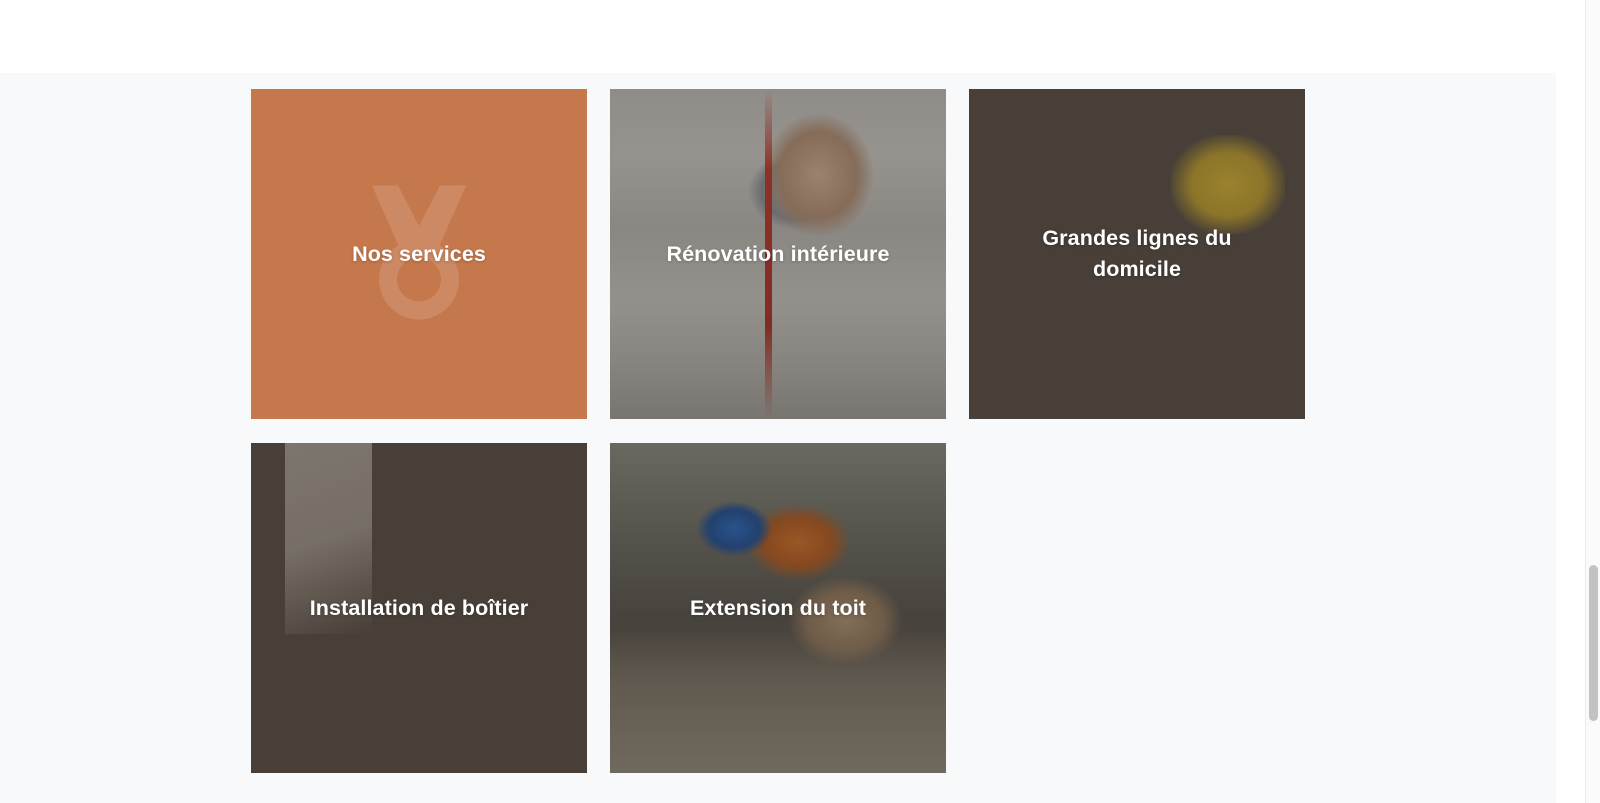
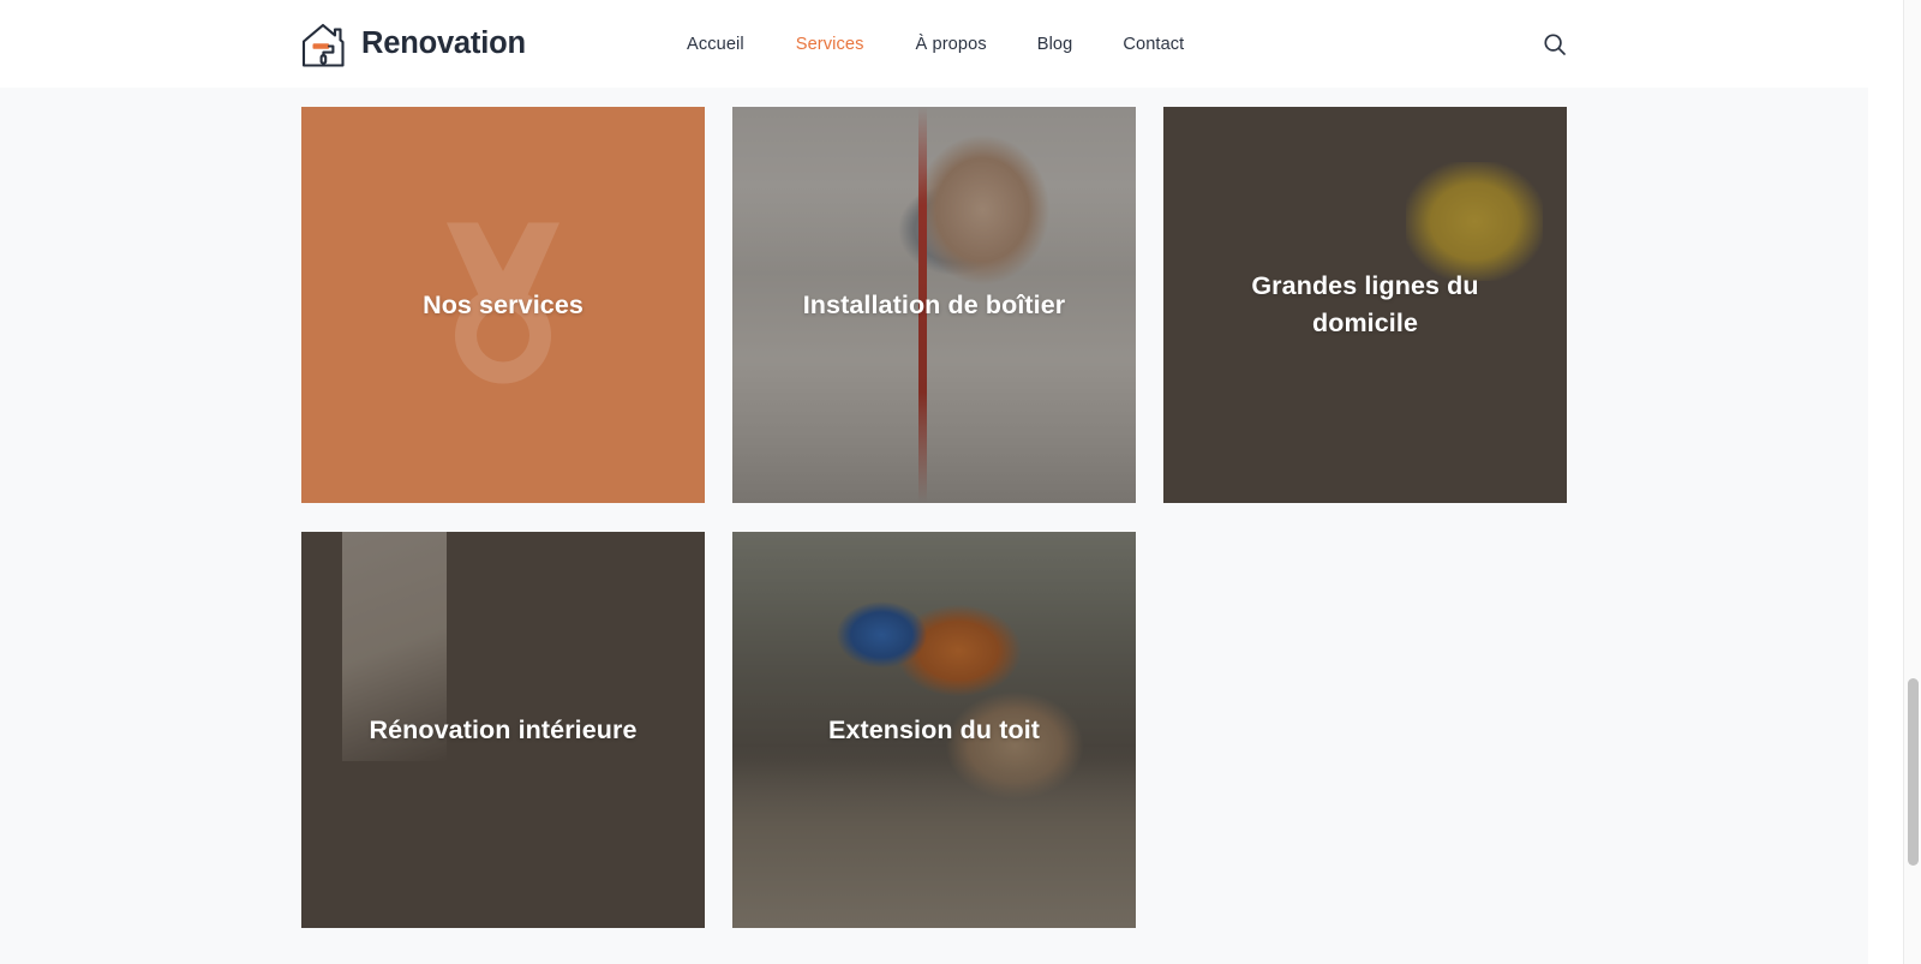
+ Renovation
+ Accueil
+ Services
+ À propos
+ Blog
+ Contact
  Nos services
- Rénovation intérieure
+ Installation de boîtier
  Grandes lignes du domicile
- Installation de boîtier
+ Rénovation intérieure
  Extension du toit
